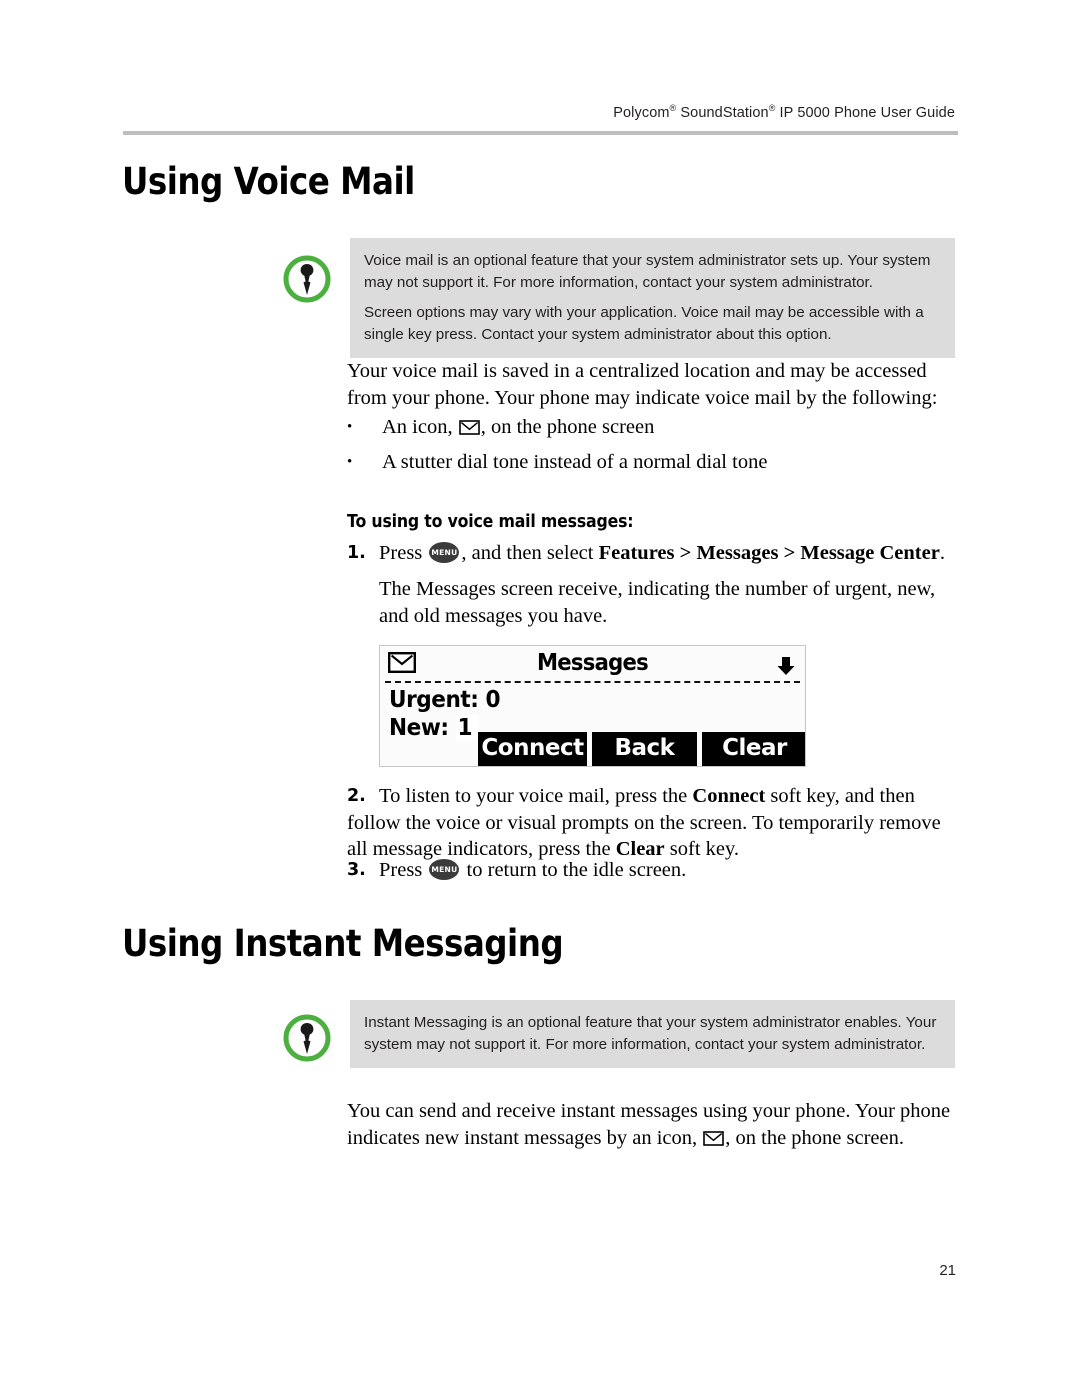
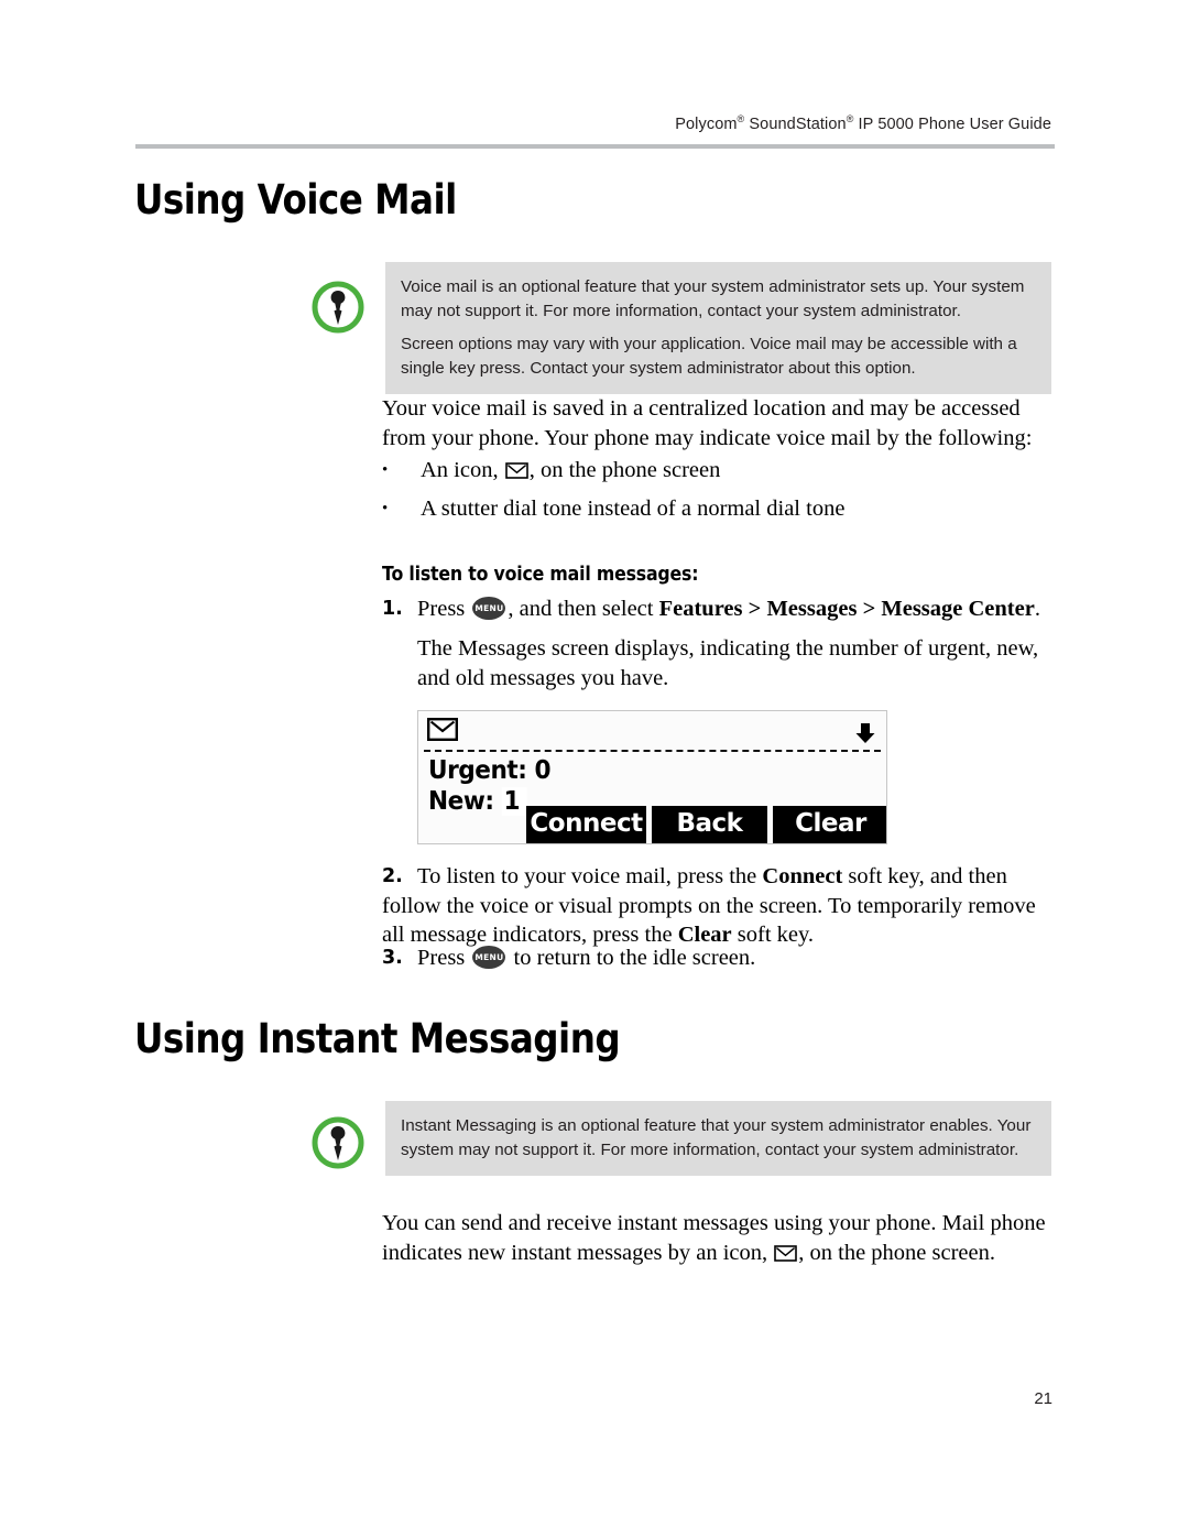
  Polycom® SoundStation® IP 5000 Phone User Guide
  Using Voice Mail
  Voice mail is an optional feature that your system administrator sets up. Your system may not support it. For more information, contact your system administrator.
  Screen options may vary with your application. Voice mail may be accessible with a single key press. Contact your system administrator about this option.
  Your voice mail is saved in a centralized location and may be accessed from your phone. Your phone may indicate voice mail by the following:
  • An icon, , on the phone screen
  • A stutter dial tone instead of a normal dial tone
- To using to voice mail messages:
+ To listen to voice mail messages:
  1.
  Press MENU , and then select Features > Messages > Message Center.
- The Messages screen receive, indicating the number of urgent, new, and old messages you have.
+ The Messages screen displays, indicating the number of urgent, new, and old messages you have.
- Messages
  Urgent: 0
  New: 1
  Connect
  Back
  Clear
  2.
  To listen to your voice mail, press the Connect soft key, and then follow the voice or visual prompts on the screen. To temporarily remove all message indicators, press the Clear soft key.
  3.
  Press MENU to return to the idle screen.
  Using Instant Messaging
  Instant Messaging is an optional feature that your system administrator enables. Your system may not support it. For more information, contact your system administrator.
- You can send and receive instant messages using your phone. Your phone indicates new instant messages by an icon, , on the phone screen.
+ You can send and receive instant messages using your phone. Mail phone indicates new instant messages by an icon, , on the phone screen.
  21
